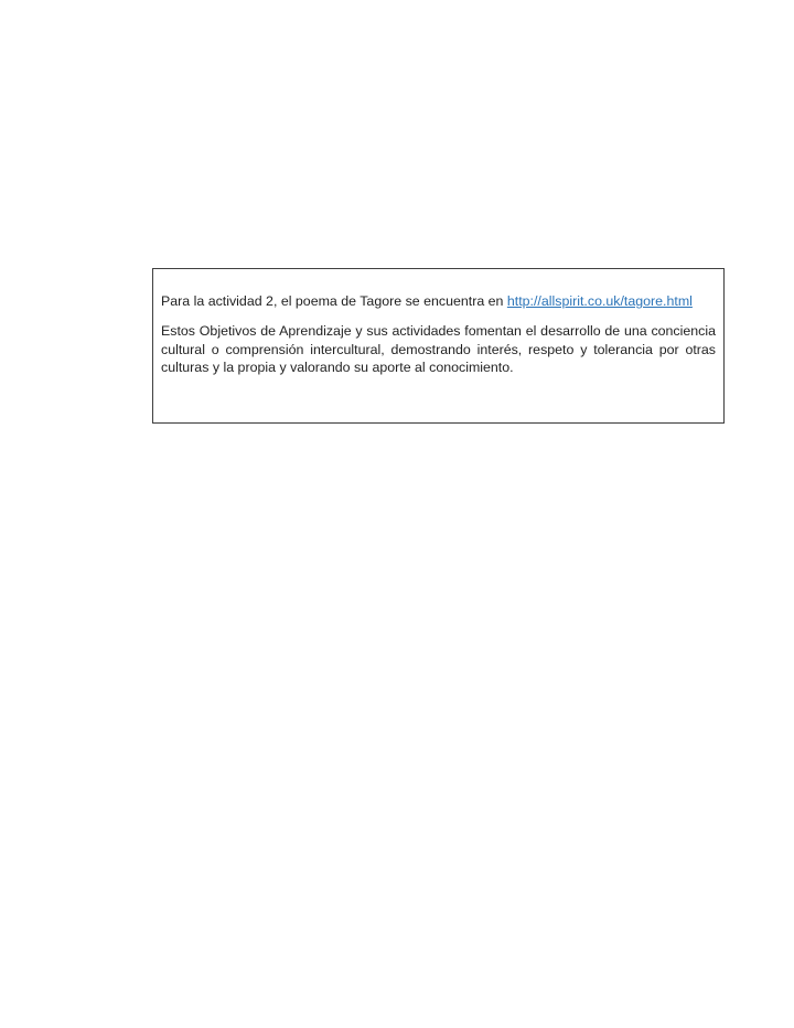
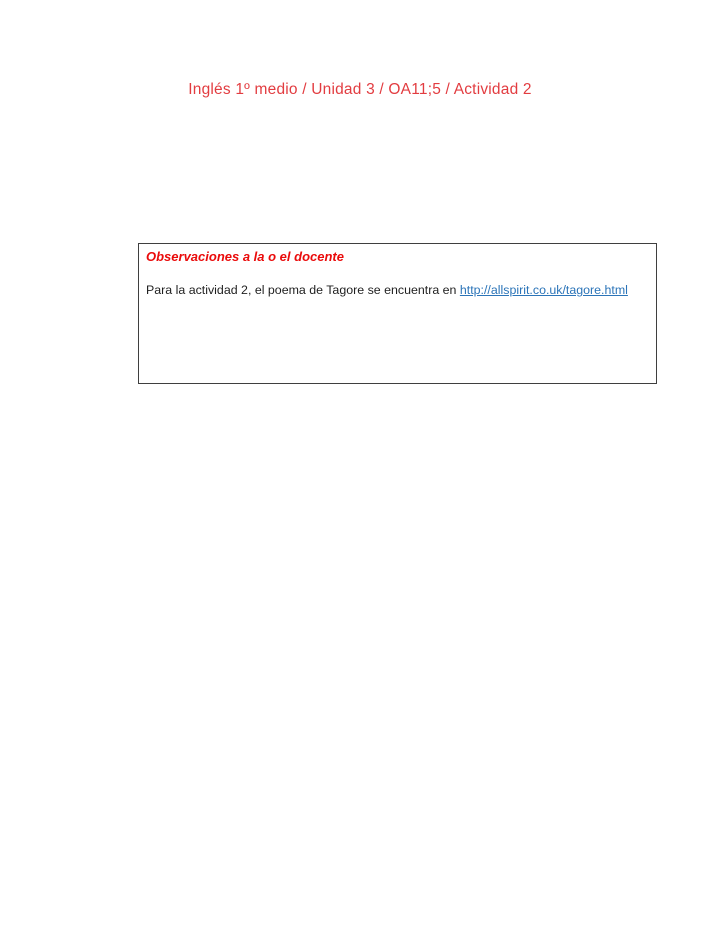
+ Inglés 1º medio / Unidad 3 / OA11;5 / Actividad 2
+ Observaciones a la o el docente
  Para la actividad 2, el poema de Tagore se encuentra en http://allspirit.co.uk/tagore.html
- Estos Objetivos de Aprendizaje y sus actividades fomentan el desarrollo de una conciencia cultural o comprensión intercultural, demostrando interés, respeto y tolerancia por otras culturas y la propia y valorando su aporte al conocimiento.
